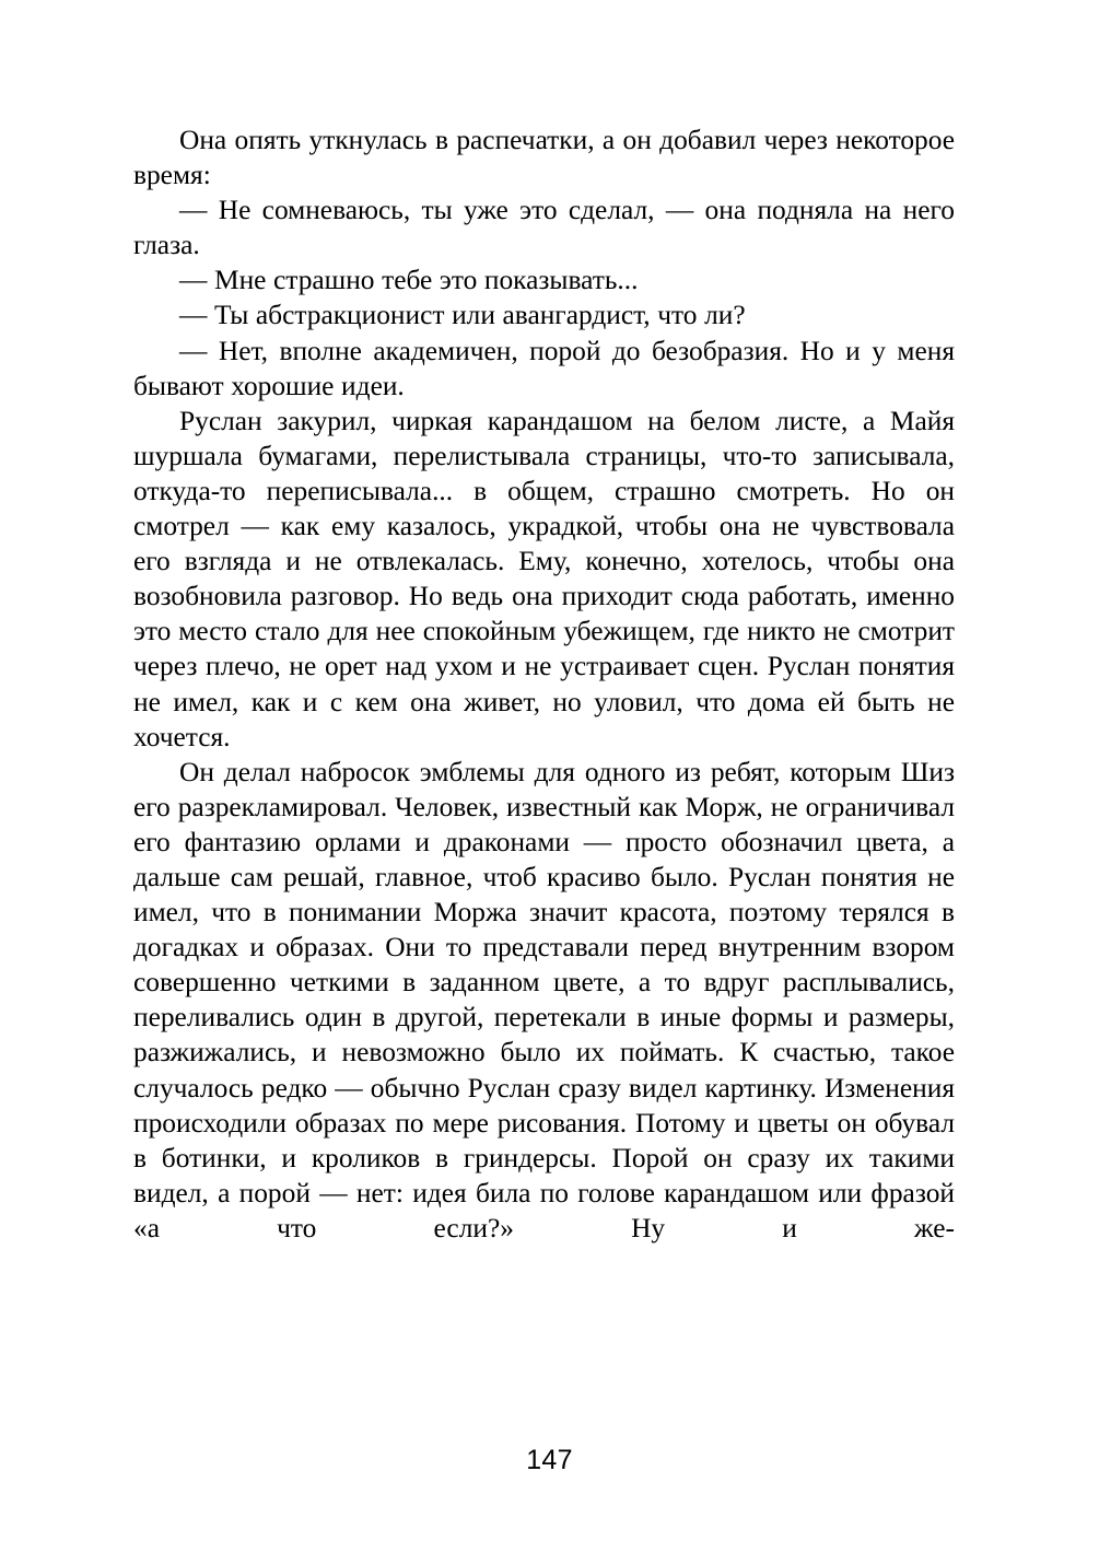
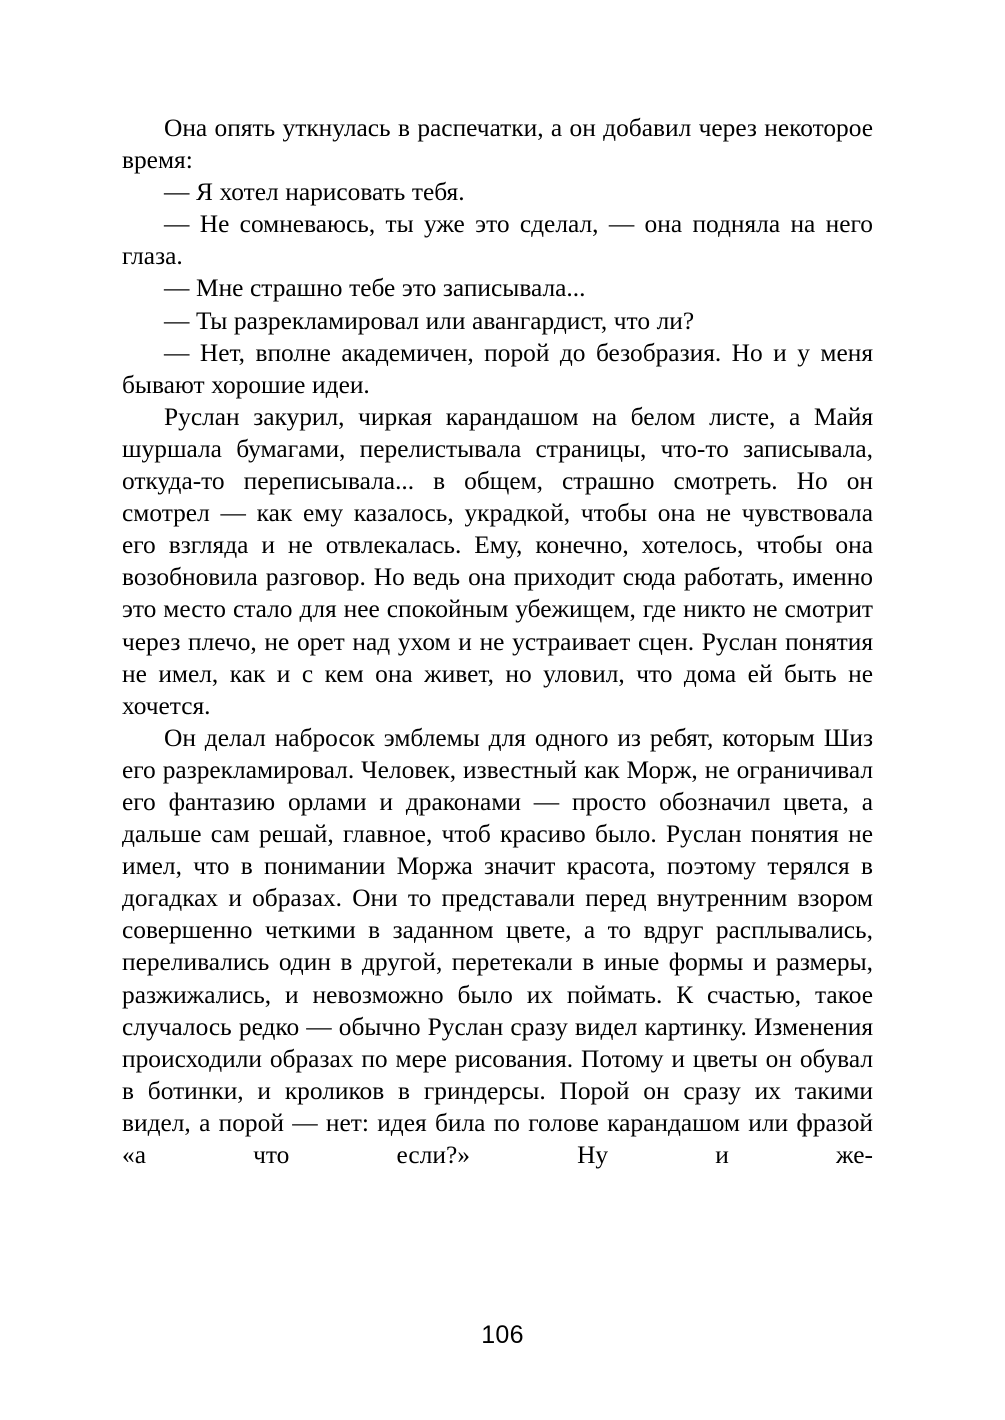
  Она опять уткнулась в распечатки, а он добавил через некоторое время:
+ — Я хотел нарисовать тебя.
  — Не сомневаюсь, ты уже это сделал, — она подняла на него глаза.
- — Мне страшно тебе это показывать...
+ — Мне страшно тебе это записывала...
- — Ты абстракционист или авангардист, что ли?
+ — Ты разрекламировал или авангардист, что ли?
  — Нет, вполне академичен, порой до безобразия. Но и у меня бывают хорошие идеи.
  Руслан закурил, чиркая карандашом на белом листе, а Майя шуршала бумагами, перелистывала страницы, что-то записывала, откуда-то переписывала... в общем, страшно смотреть. Но он смотрел — как ему казалось, украдкой, чтобы она не чувствовала его взгляда и не отвлекалась. Ему, конечно, хотелось, чтобы она возобновила разговор. Но ведь она приходит сюда работать, именно это место стало для нее спокойным убежищем, где никто не смотрит через плечо, не орет над ухом и не устраивает сцен. Руслан понятия не имел, как и с кем она живет, но уловил, что дома ей быть не хочется.
  Он делал набросок эмблемы для одного из ребят, которым Шиз его разрекламировал. Человек, известный как Морж, не ограничивал его фантазию орлами и драконами — просто обозначил цвета, а дальше сам решай, главное, чтоб красиво было. Руслан понятия не имел, что в понимании Моржа значит красота, поэтому терялся в догадках и образах. Они то представали перед внутренним взором совершенно четкими в заданном цвете, а то вдруг расплывались, переливались один в другой, перетекали в иные формы и размеры, разжижались, и невозможно было их поймать. К счастью, такое случалось редко — обычно Руслан сразу видел картинку. Изменения происходили образах по мере рисования. Потому и цветы он обувал в ботинки, и кроликов в гриндерсы. Порой он сразу их такими видел, а порой — нет: идея била по голове карандашом или фразой «а что если?» Ну и же-
- 147
+ 106
